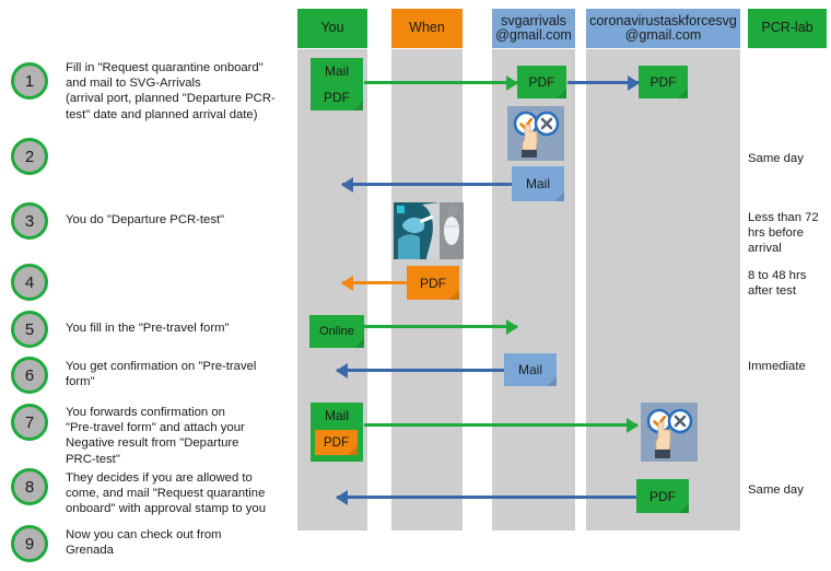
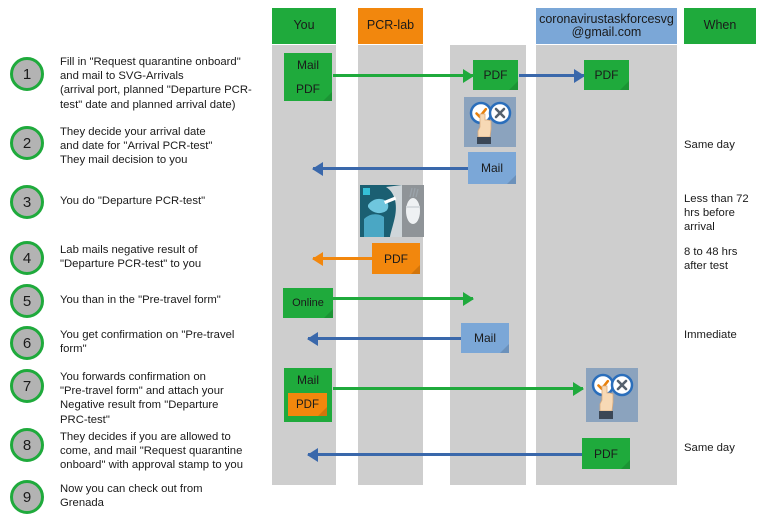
  You
- When
+ PCR-lab
- svgarrivals @gmail.com
  coronavirustaskforcesvg @gmail.com
- PCR-lab
+ When
  1
  2
  3
  4
  5
  6
  7
  8
  9
  Fill in "Request quarantine onboard"
  and mail to SVG-Arrivals
  (arrival port, planned "Departure PCR-
  test" date and planned arrival date)
+ They decide your arrival date
+ and date for "Arrival PCR-test"
+ They mail decision to you
  You do "Departure PCR-test"
+ Lab mails negative result of
+ "Departure PCR-test" to you
- You fill in the "Pre-travel form"
+ You than in the "Pre-travel form"
  You get confirmation on "Pre-travel
  form"
  You forwards confirmation on
  "Pre-travel form" and attach your
  Negative result from "Departure
  PRC-test"
  They decides if you are allowed to
  come, and mail "Request quarantine
  onboard" with approval stamp to you
  Now you can check out from
  Grenada
  Same day
  Less than 72
  hrs before
  arrival
  8 to 48 hrs
  after test
  Immediate
  Same day
  Mail
  PDF
  PDF
  PDF
  Mail
  PDF
  Online
  Mail
  Mail
  PDF
  PDF
